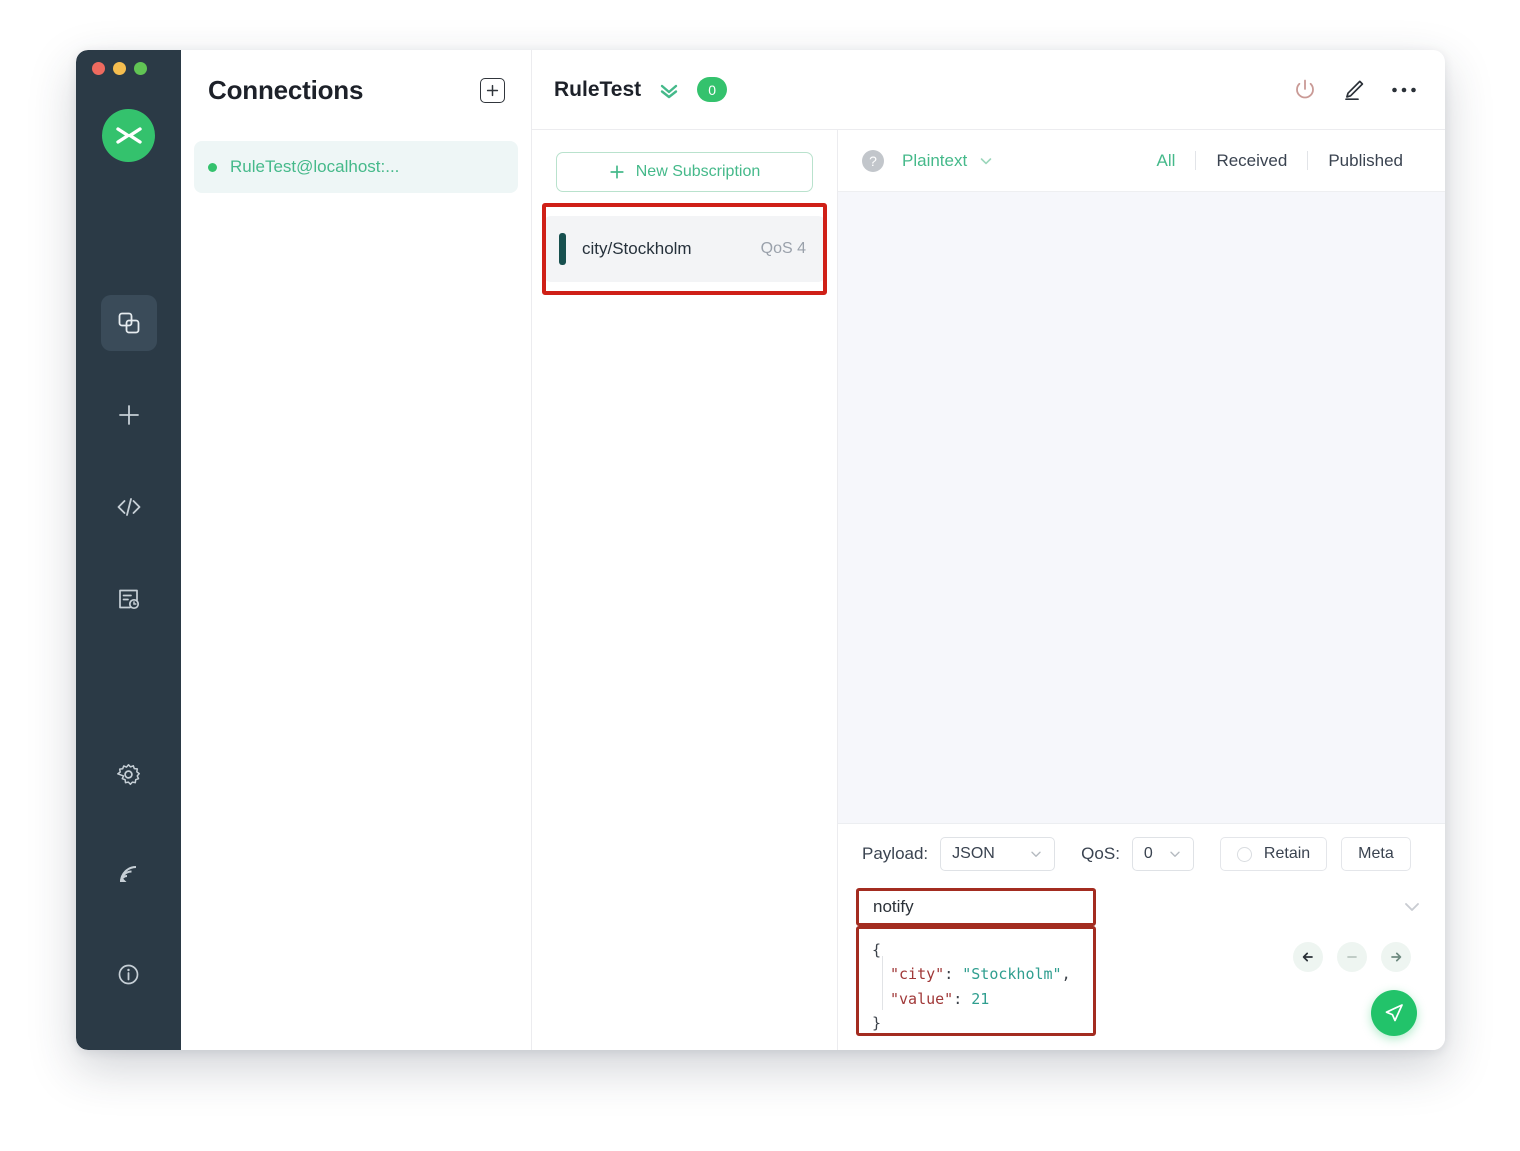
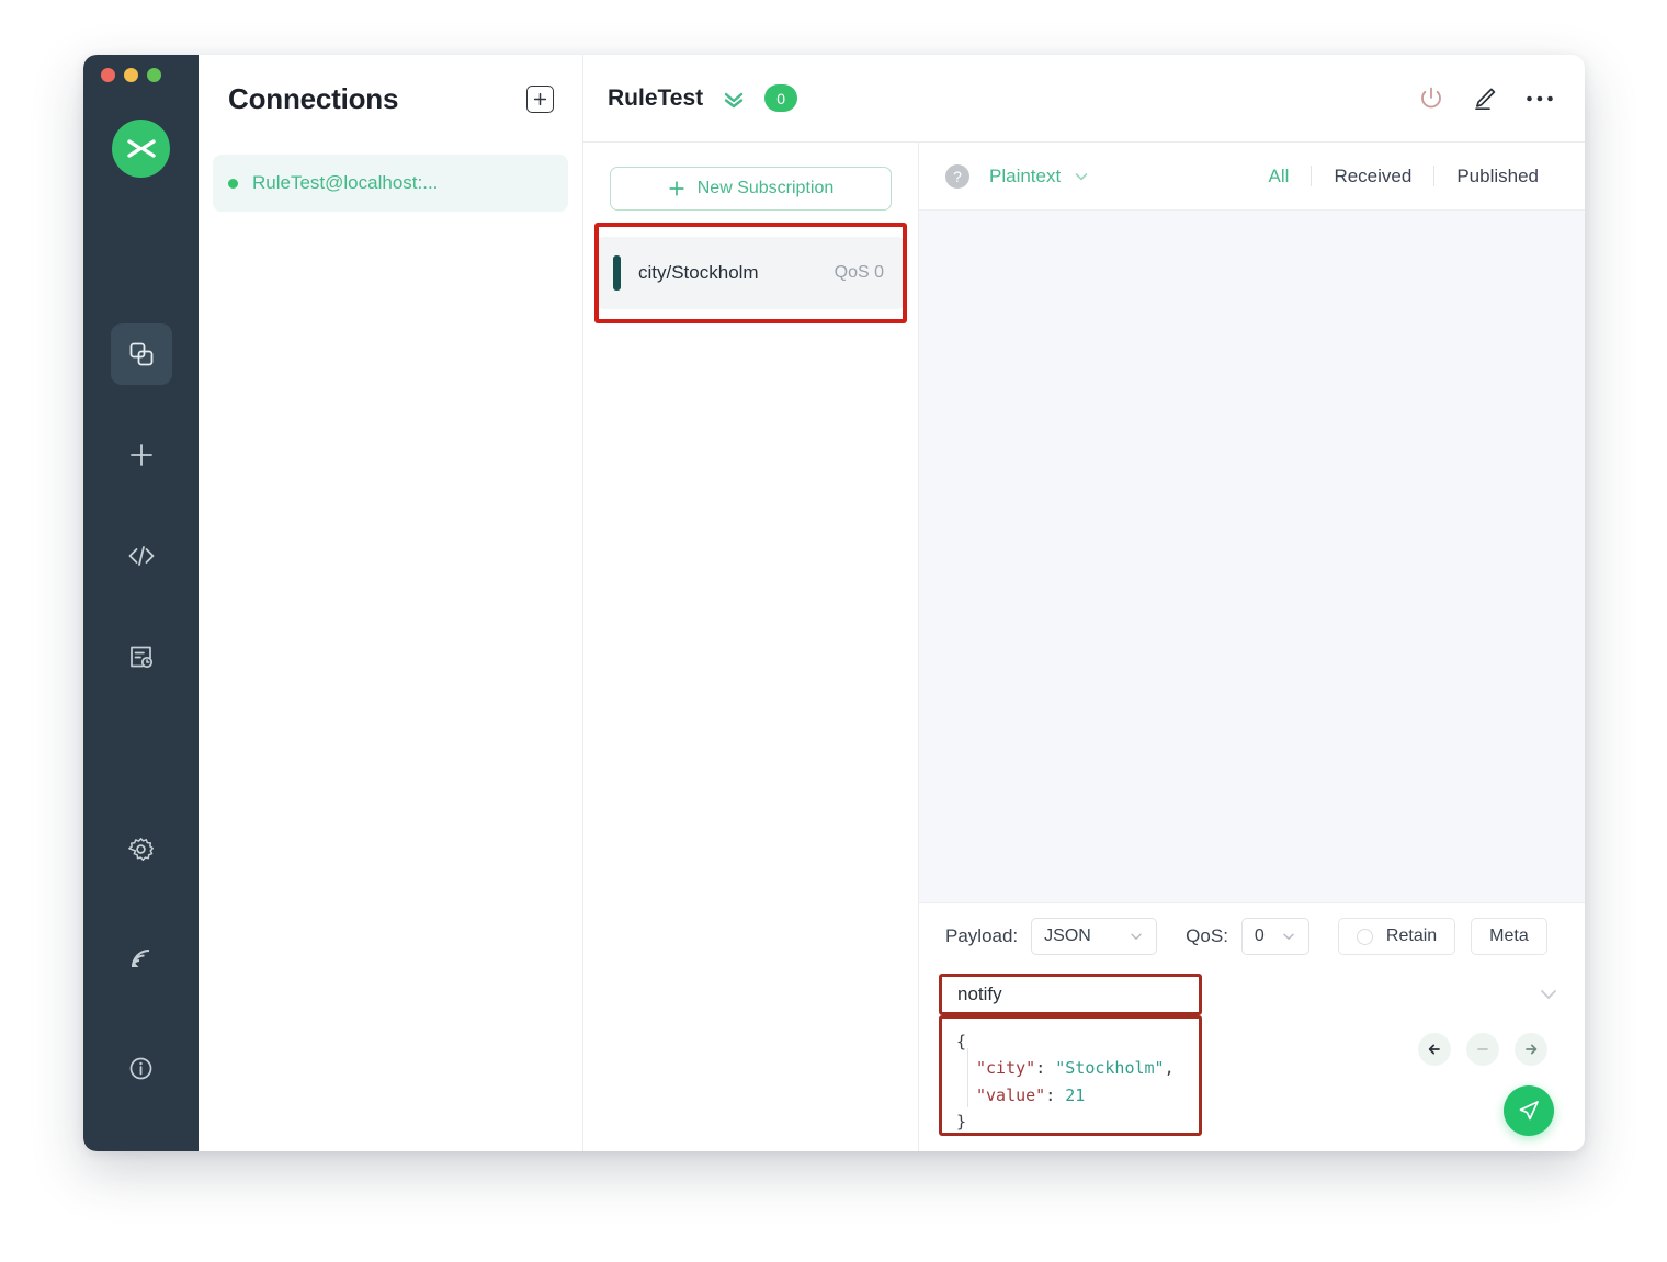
  Connections
  RuleTest@localhost:...
  RuleTest
  0
  New Subscription
  city/Stockholm
- QoS 4
+ QoS 0
  ?
  Plaintext
  All
  Received
  Published
  Payload:
  JSON
  QoS:
  0
  Retain
  Meta
  notify
  {
  "city": "Stockholm",
  "value": 21
  }
